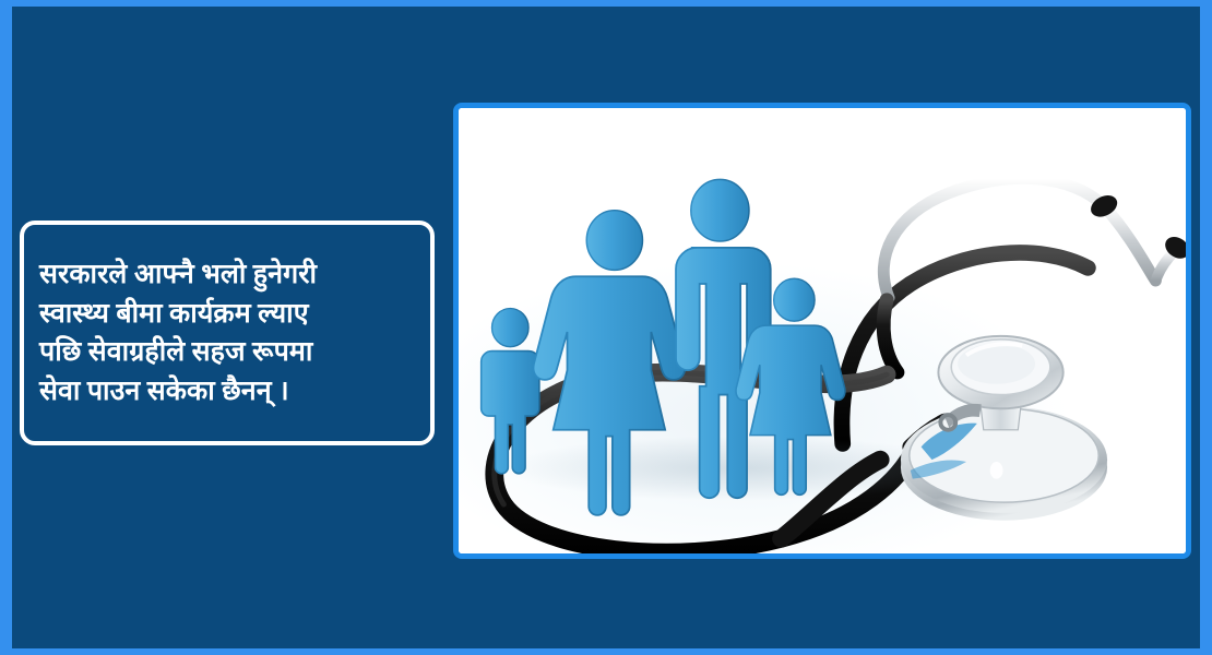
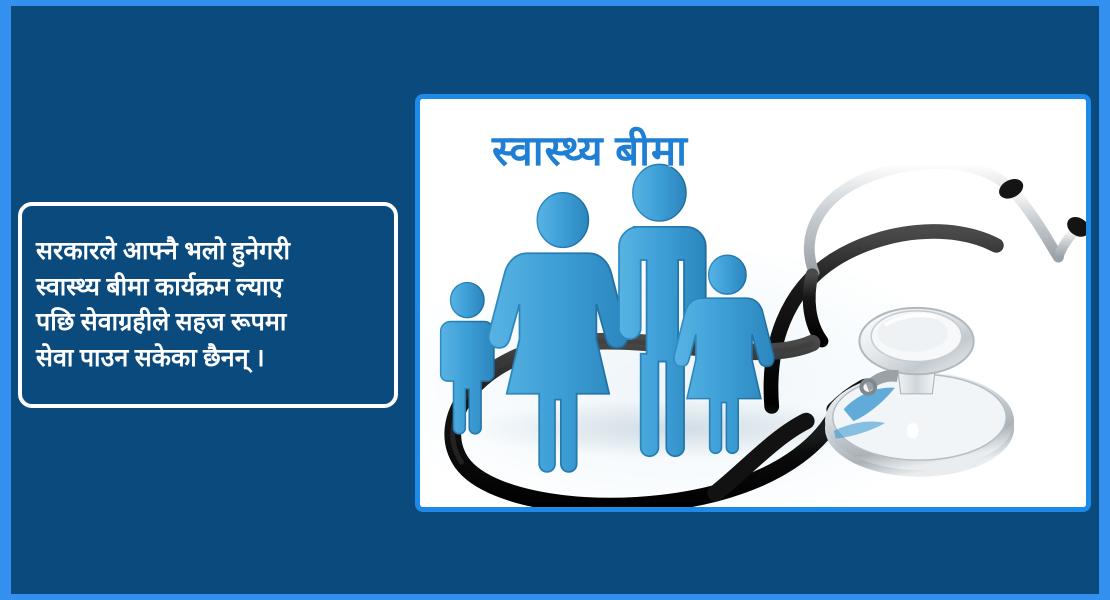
  सरकारले आफ्नै भलो हुनेगरी
  स्वास्थ्य बीमा कार्यक्रम ल्याए
  पछि सेवाग्रहीले सहज रूपमा
  सेवा पाउन सकेका छैनन् ।
+ स्वास्थ्य बीमा
